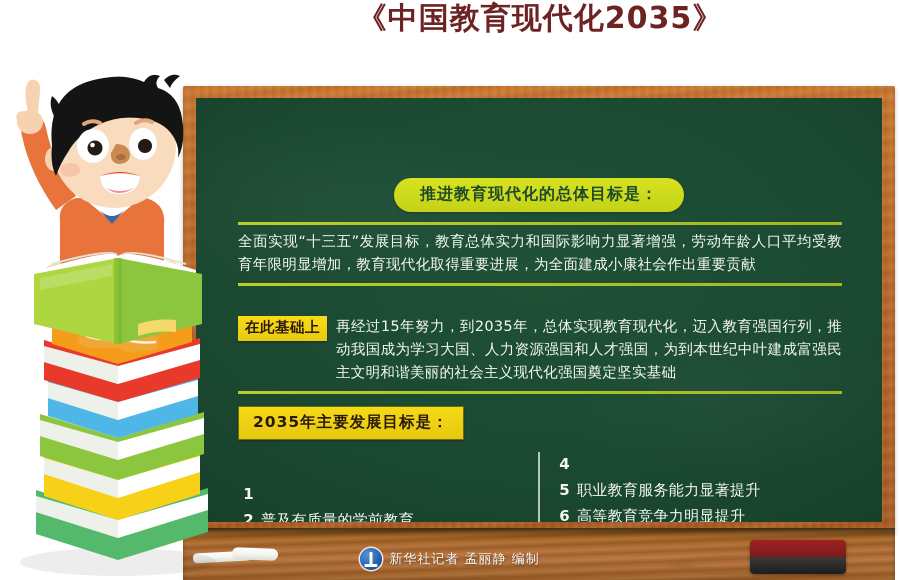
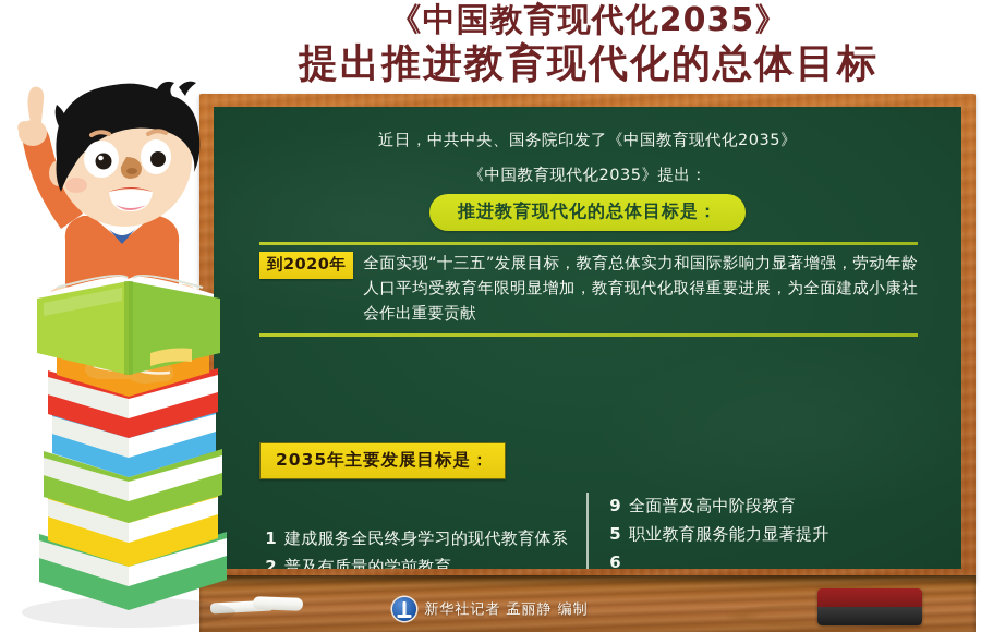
  《中国教育现代化2035》
+ 提出推进教育现代化的总体目标
+ 近日，中共中央、国务院印发了《中国教育现代化2035》
+ 《中国教育现代化2035》提出：
  推进教育现代化的总体目标是：
+ 到2020年
  全面实现“十三五”发展目标，教育总体实力和国际影响力显著增强，劳动年龄人口平均受教育年限明显增加，教育现代化取得重要进展，为全面建成小康社会作出重要贡献
- 在此基础上
- 再经过15年努力，到2035年，总体实现教育现代化，迈入教育强国行列，推动我国成为学习大国、人力资源强国和人才强国，为到本世纪中叶建成富强民主文明和谐美丽的社会主义现代化强国奠定坚实基础
  2035年主要发展目标是：
  1
+ 建成服务全民终身学习的现代教育体系
  2
  普及有质量的学前教育
- 4
+ 9
+ 全面普及高中阶段教育
  5
  职业教育服务能力显著提升
  6
- 高等教育竞争力明显提升
  新华社记者 孟丽静 编制
